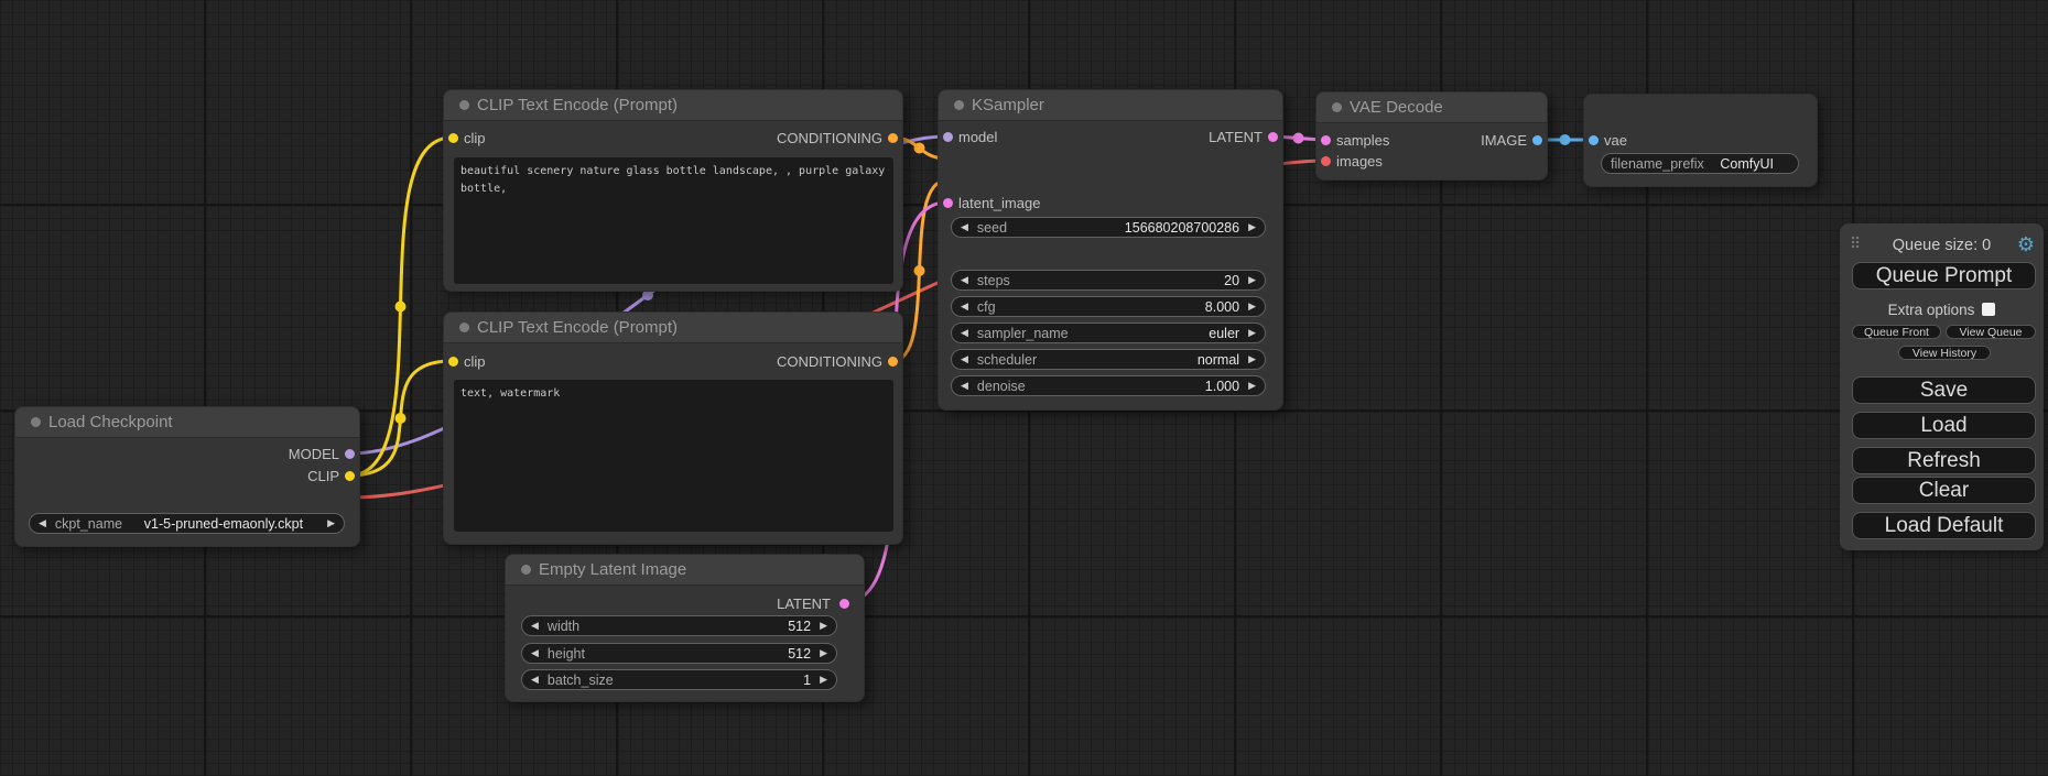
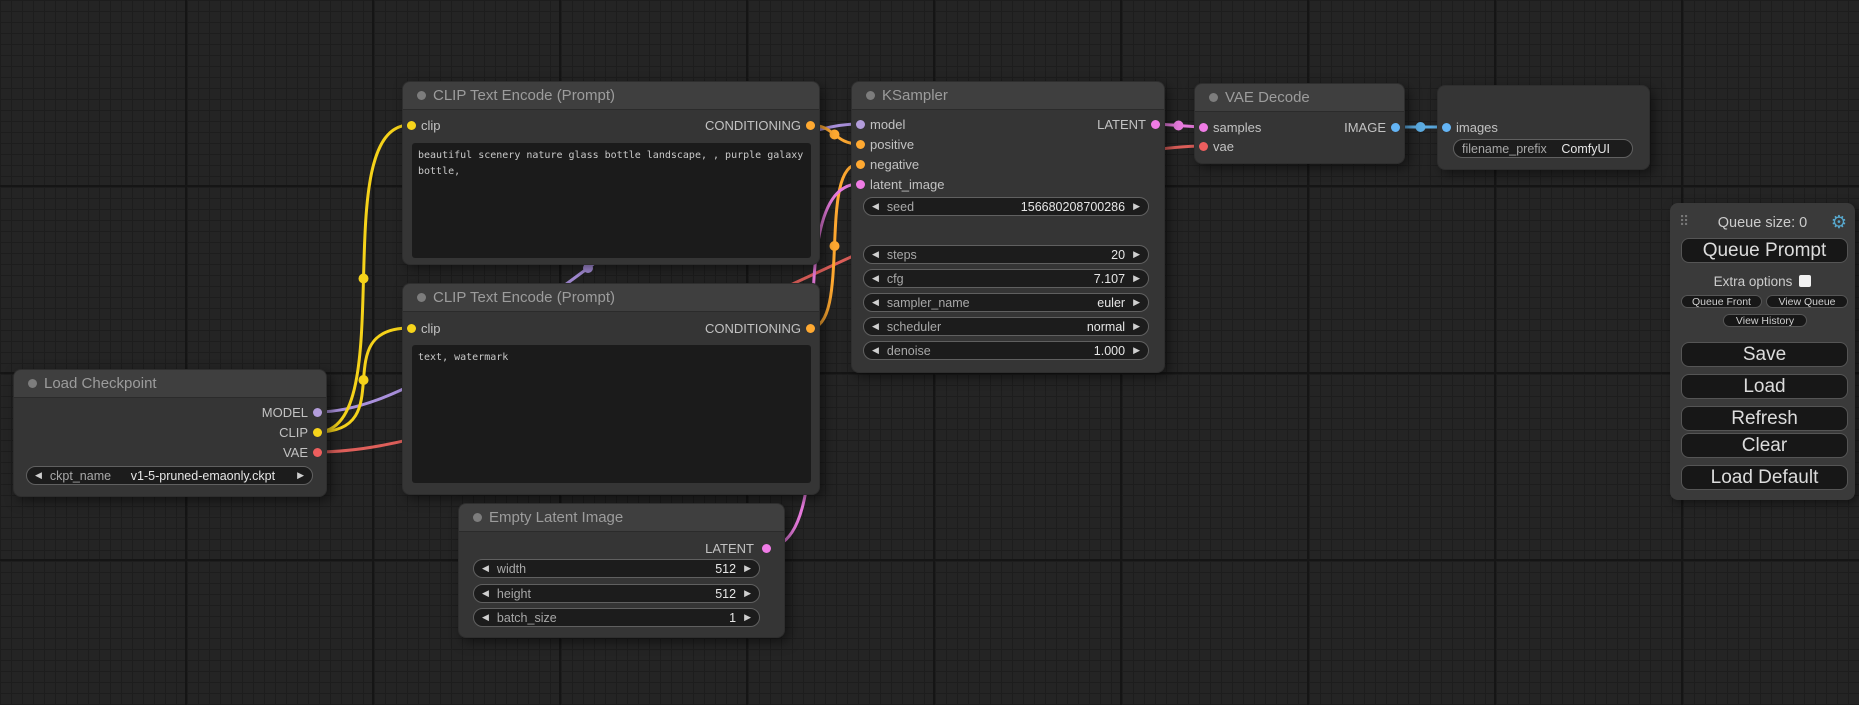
  Load Checkpoint
  MODEL
  CLIP
+ VAE
  ◀
  ckpt_name
  v1-5-pruned-emaonly.ckpt
  ▶
  CLIP Text Encode (Prompt)
  clip
  CONDITIONING
  beautiful scenery nature glass bottle landscape, , purple galaxy bottle,
  CLIP Text Encode (Prompt)
  clip
  CONDITIONING
  text, watermark
  Empty Latent Image
  LATENT
  ◀
  width
  512
  ▶
  ◀
  height
  512
  ▶
  ◀
  batch_size
  1
  ▶
  KSampler
  model
+ positive
+ negative
  latent_image
  LATENT
  ◀
  seed
  156680208700286
  ▶
  ◀
  steps
  20
  ▶
  ◀
  cfg
- 8.000
+ 7.107
  ▶
  ◀
  sampler_name
  euler
  ▶
  ◀
  scheduler
  normal
  ▶
  ◀
  denoise
  1.000
  ▶
  VAE Decode
  samples
- images
+ vae
  IMAGE
- vae
+ images
  filename_prefix
  ComfyUI
  ⠿
  Queue size: 0
  ⚙
  Queue Prompt
  Extra options
  Queue Front
  View Queue
  View History
  Save
  Load
  Refresh
  Clear
  Load Default
